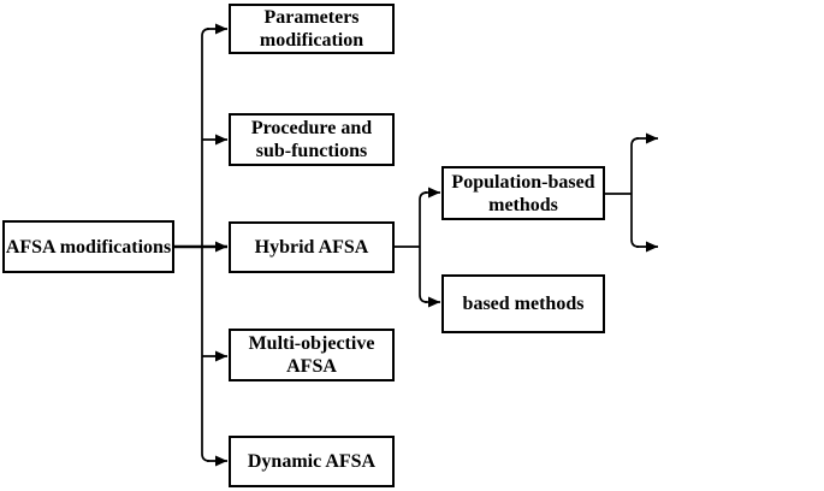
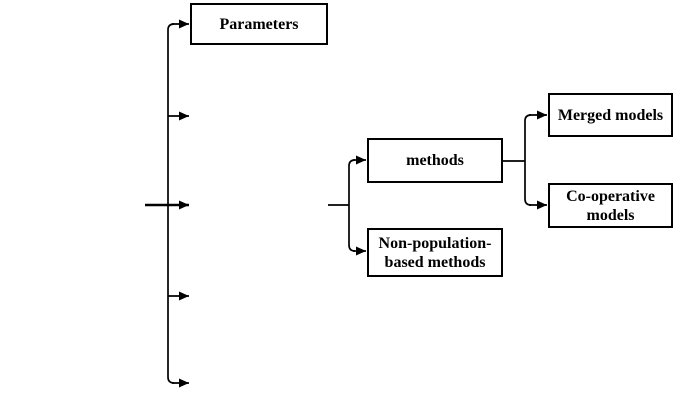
- AFSA modifications
  Parameters
- modification
- Procedure and
- sub-functions
- Hybrid AFSA
- Multi-objective
- AFSA
- Dynamic AFSA
- Population-based
  methods
+ Non-population-
  based methods
+ Merged models
+ Co-operative
+ models
